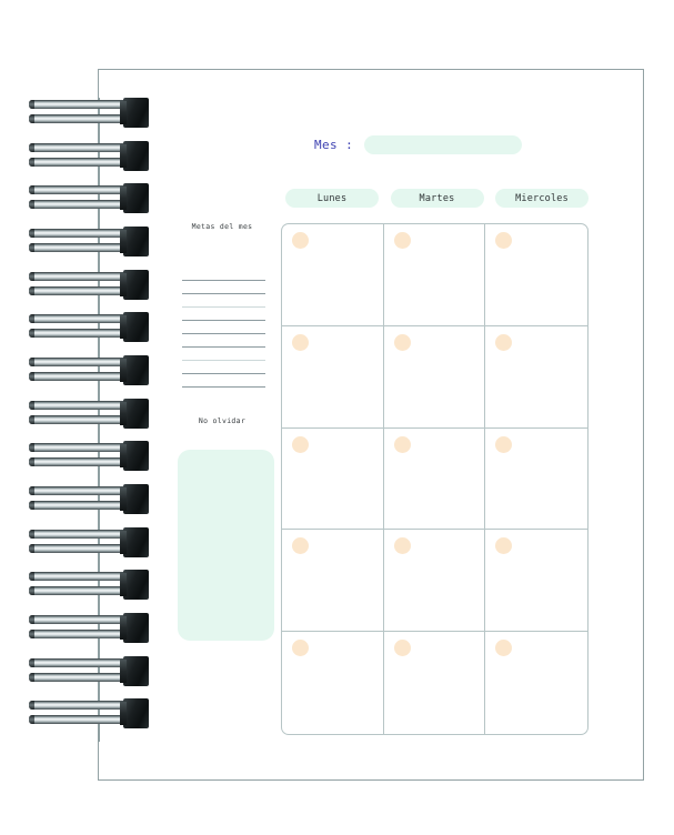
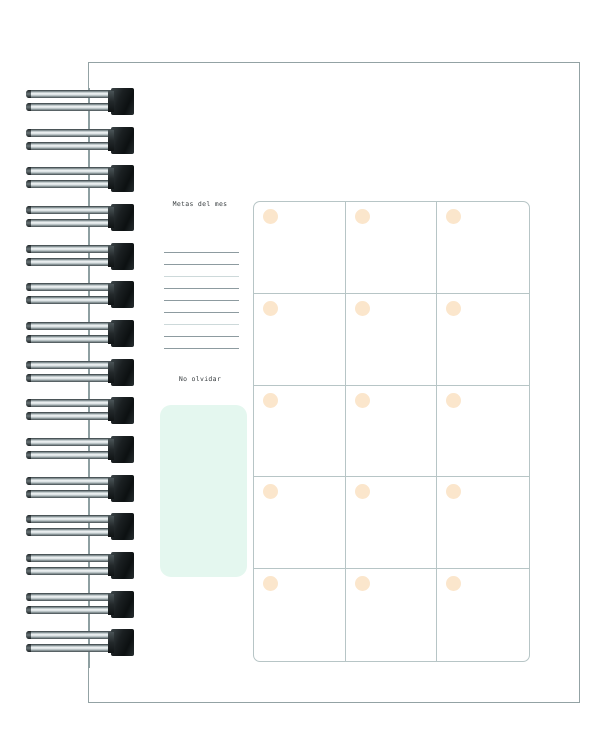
  Metas del mes
  No olvidar
- Mes :
- Lunes
- Martes
- Miercoles
